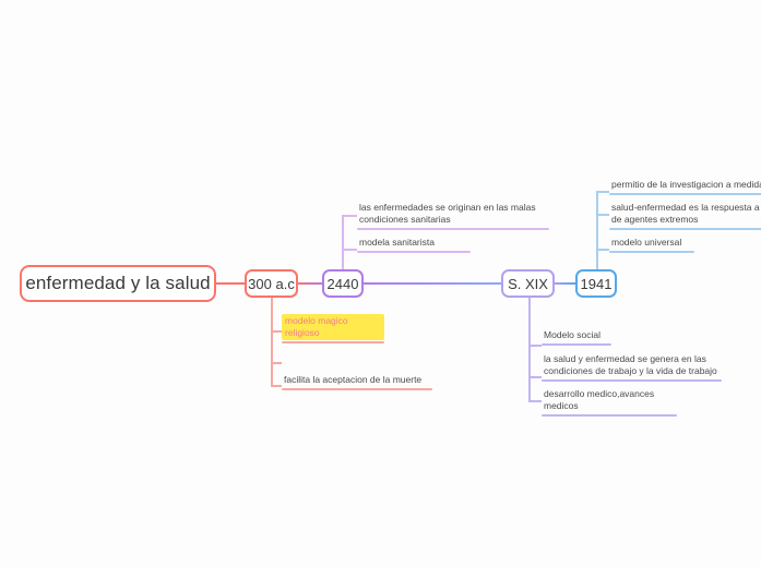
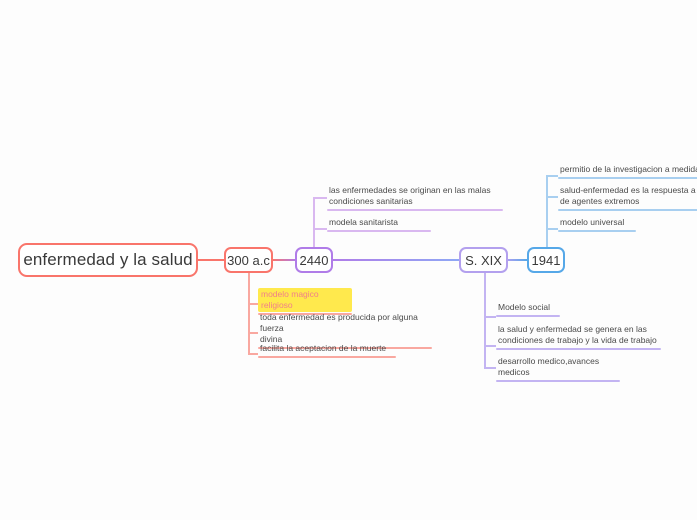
  enfermedad y la salud
  300 a.c
  2440
  S. XIX
  1941
  modelo magico religioso
+ toda enfermedad es producida por alguna fuerza
+ divina
  facilita la aceptacion de la muerte
  las enfermedades se originan en las malas
  condiciones sanitarias
  modela sanitarista
  Modelo social
  la salud y enfermedad se genera en las
  condiciones de trabajo y la vida de trabajo
  desarrollo medico,avances medicos
  permitio de la investigacion a medid
  salud-enfermedad es la respuesta a
  de agentes extremos
  modelo universal
